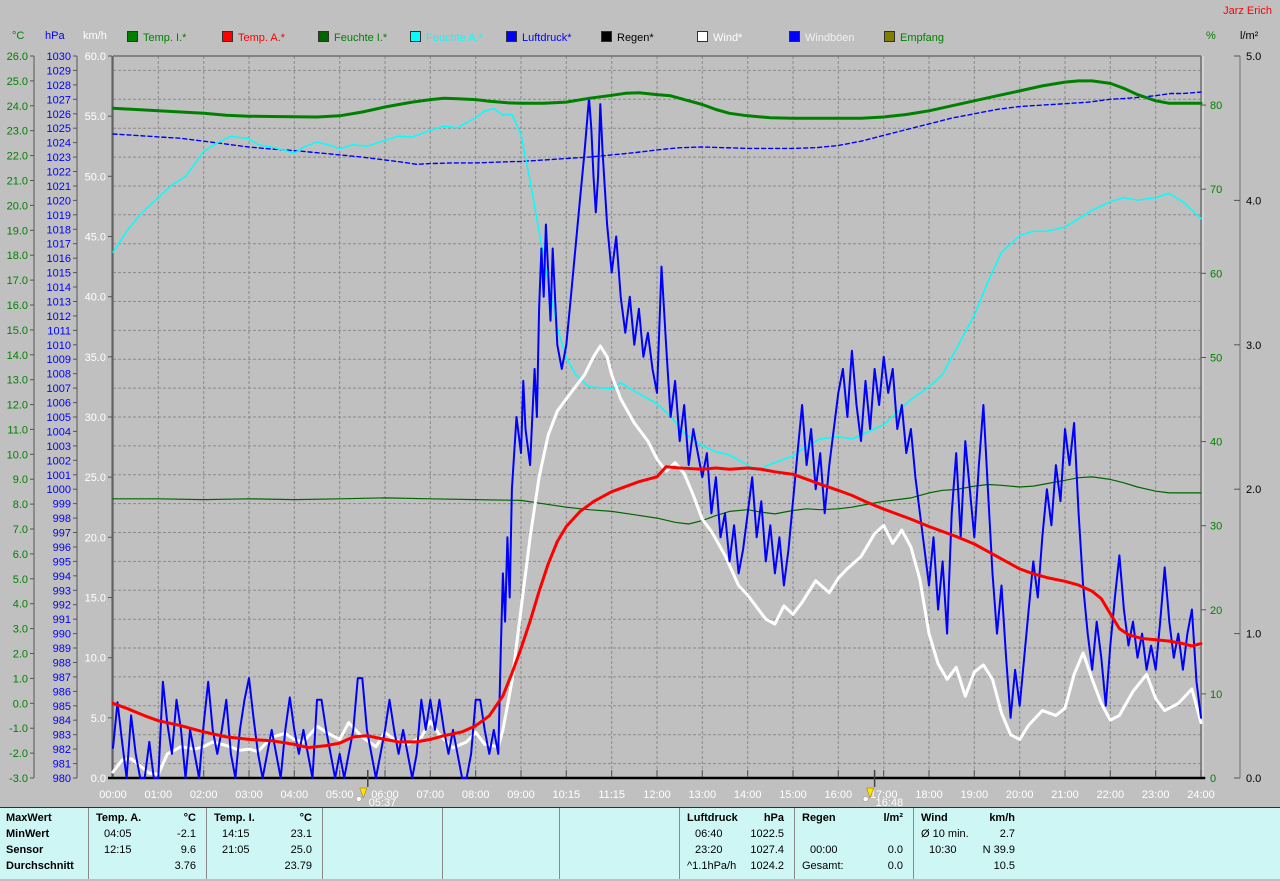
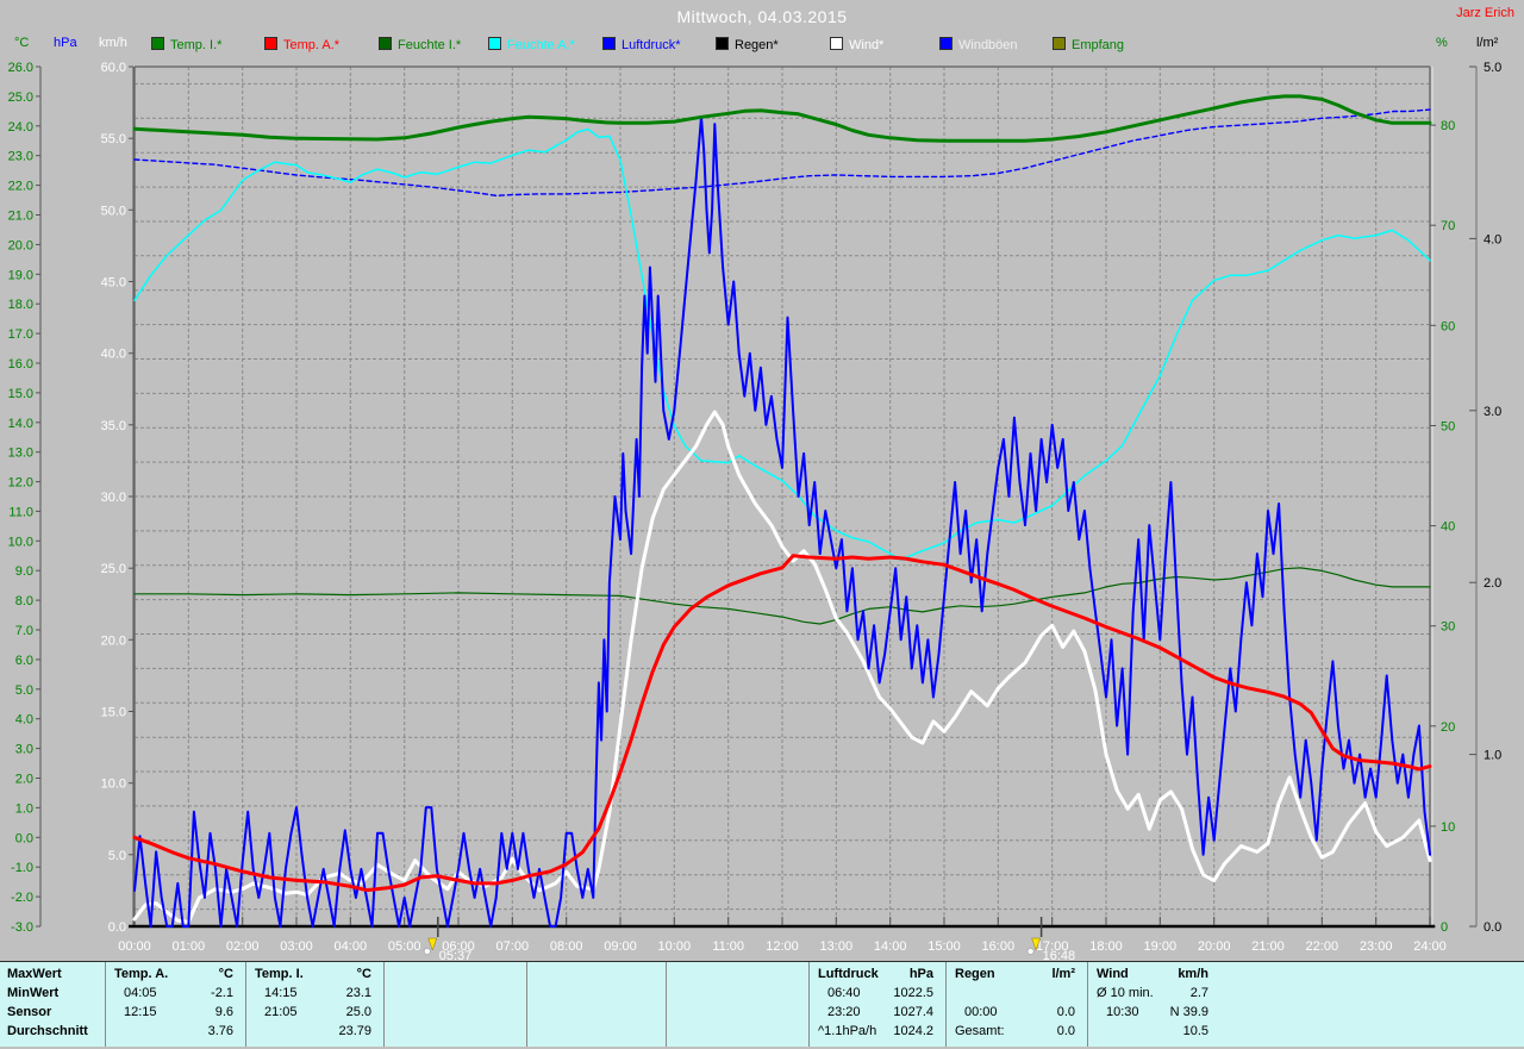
+ Mittwoch, 04.03.2015
  Jarz Erich
  °C
  hPa
  km/h
  %
  l/m²
  Temp. I.*
  Temp. A.*
  Feuchte I.*
  Feuchte A.*
  Luftdruck*
  Regen*
  Wind*
  Windböen
  Empfang
  26.0
  25.0
  24.0
  23.0
  22.0
  21.0
  20.0
  19.0
  18.0
  17.0
  16.0
  15.0
  14.0
  13.0
  12.0
  11.0
  10.0
  9.0
  8.0
  7.0
  6.0
  5.0
  4.0
  3.0
  2.0
  1.0
  0.0
  -1.0
  -2.0
  -3.0
- 1030
- 1029
- 1028
- 1027
- 1026
- 1025
- 1024
- 1023
- 1022
- 1021
- 1020
- 1019
- 1018
- 1017
- 1016
- 1015
- 1014
- 1013
- 1012
- 1011
- 1010
- 1009
- 1008
- 1007
- 1006
- 1005
- 1004
- 1003
- 1002
- 1001
- 1000
- 999
- 998
- 997
- 996
- 995
- 994
- 993
- 992
- 991
- 990
- 989
- 988
- 987
- 986
- 985
- 984
- 983
- 982
- 981
- 980
  60.0
  55.0
  50.0
  45.0
  40.0
  35.0
  30.0
  25.0
  20.0
  15.0
  10.0
  5.0
  0.0
  80
  70
  60
  50
  40
  30
  20
  10
  0
  5.0
  4.0
  3.0
  2.0
  1.0
  0.0
  00:00
  01:00
  02:00
  03:00
  04:00
  05:00
  06:00
  07:00
  08:00
  09:00
- 10:15
+ 10:00
- 11:15
+ 11:00
  12:00
  13:00
  14:00
  15:00
  16:00
  17:00
  18:00
  19:00
  20:00
  21:00
  22:00
  23:00
  24:00
  05:37
  16:48
  MaxWert
  MinWert
  Sensor
  Durchschnitt
  Temp. A.
  °C
  04:05
  -2.1
  12:15
  9.6
  3.76
  Temp. I.
  °C
  14:15
  23.1
  21:05
  25.0
  23.79
  Luftdruck
  hPa
  06:40
  1022.5
  23:20
  1027.4
  ^1.1hPa/h
  1024.2
  Regen
  l/m²
  00:00
  0.0
  Gesamt:
  0.0
  Wind
  km/h
  Ø 10 min.
  2.7
  10:30
  N 39.9
  10.5
